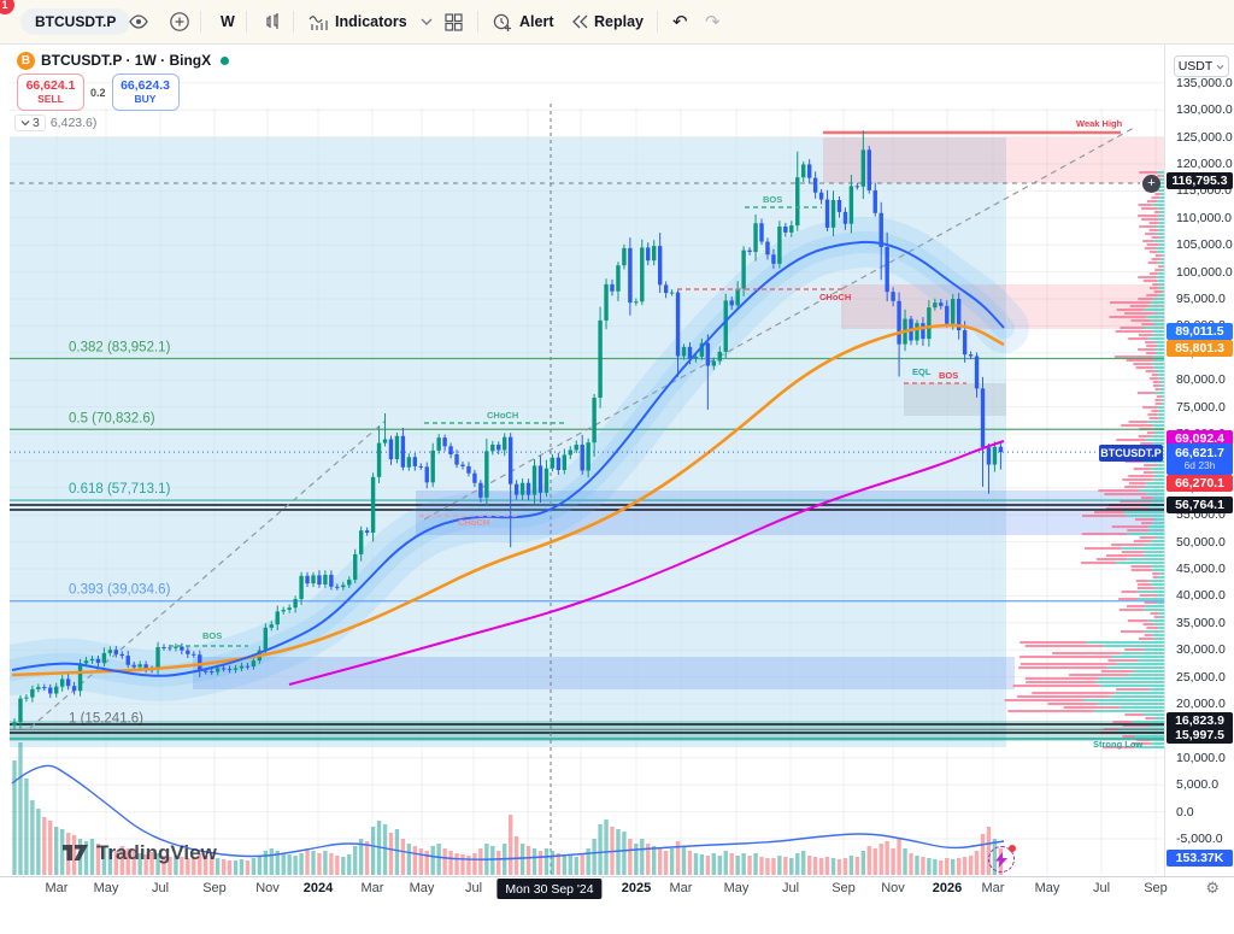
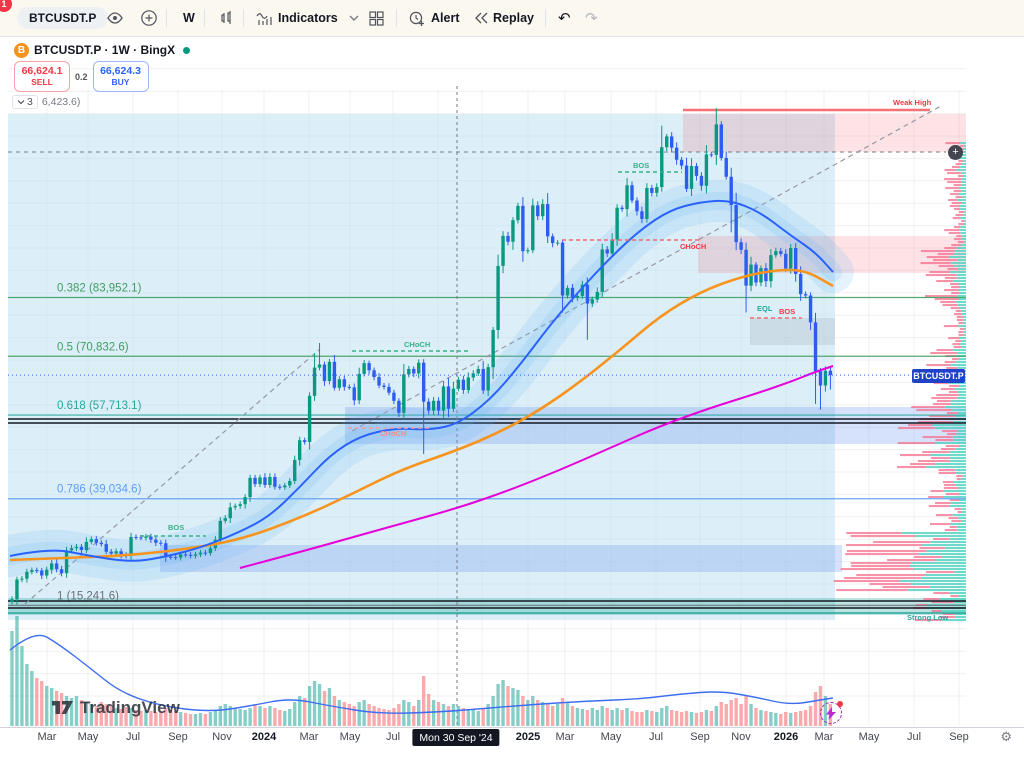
  0.382 (83,952.1)
  0.5 (70,832.6)
  0.618 (57,713.1)
- 0.393 (39,034.6)
+ 0.786 (39,034.6)
  1 (15,241.6)
  BOS
  CHoCH
  CHoCH
  BOS
  CHoCH
  EQL
  BOS
  Weak High
  Strong Low
  1
  BTCUSDT.P
  W
  Indicators
  Alert
  Replay
  ↶
  ↷
  B
  BTCUSDT.P · 1W · BingX
  66,624.1
  SELL
  0.2
  66,624.3
  BUY
  3
  6,423.6)
- USDT
- 135,000.0
- 130,000.0
- 125,000.0
- 120,000.0
- 115,000.0
- 110,000.0
- 105,000.0
- 100,000.0
- 95,000.0
- 80,000.0
- 75,000.0
- 55,000.0
- 50,000.0
- 45,000.0
- 40,000.0
- 35,000.0
- 30,000.0
- 25,000.0
- 20,000.0
- 10,000.0
- 5,000.0
- 0.0
- -5,000.0
- 116,795.3
- 89,011.5
- 85,801.3
- 69,092.4
- 66,621.7
- 6d 23h
- 66,270.1
- 56,764.1
- 16,823.9
- 15,997.5
- 153.37K
  +
  BTCUSDT.P
  Mon 30 Sep '24
  ⚙
  Mar
  May
  Jul
  Sep
  Nov
  2024
  Mar
  May
  Jul
  2025
  Mar
  May
  Jul
  Sep
  Nov
  2026
  Mar
  May
  Jul
  Sep
  TradingView
